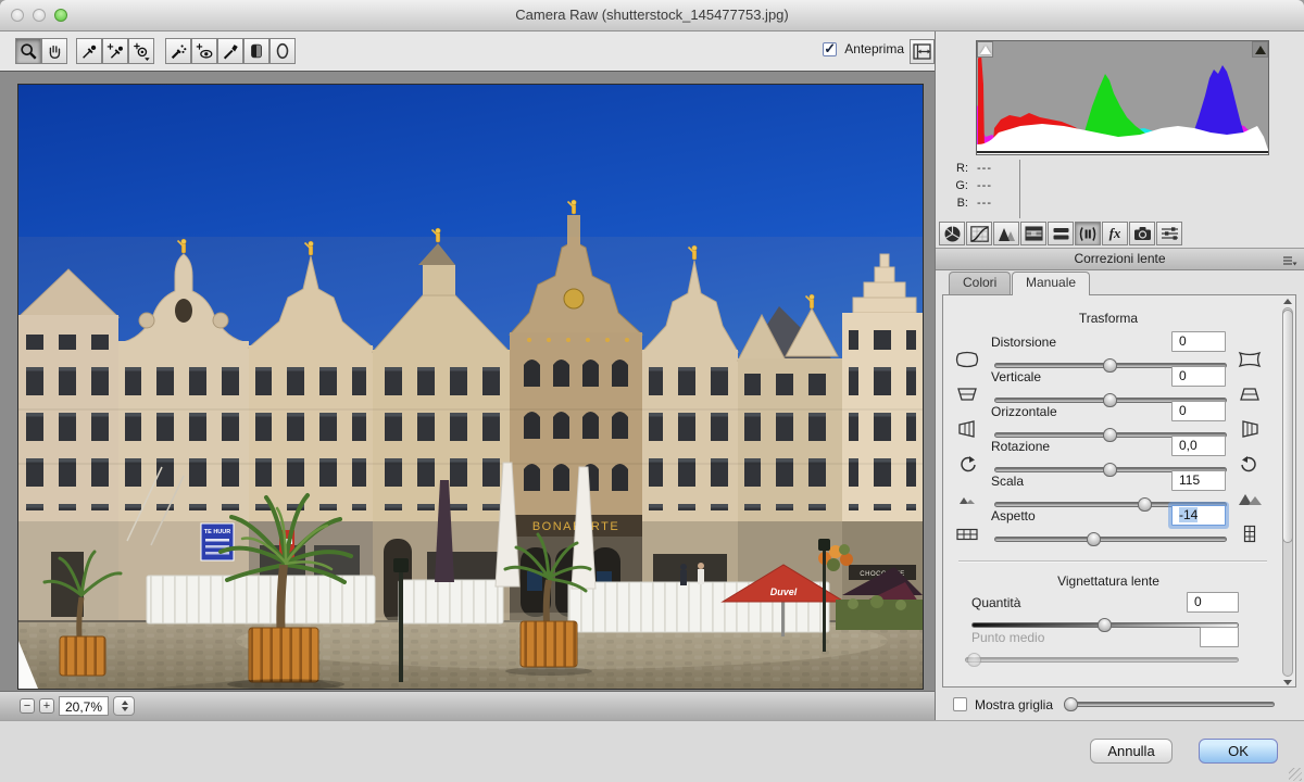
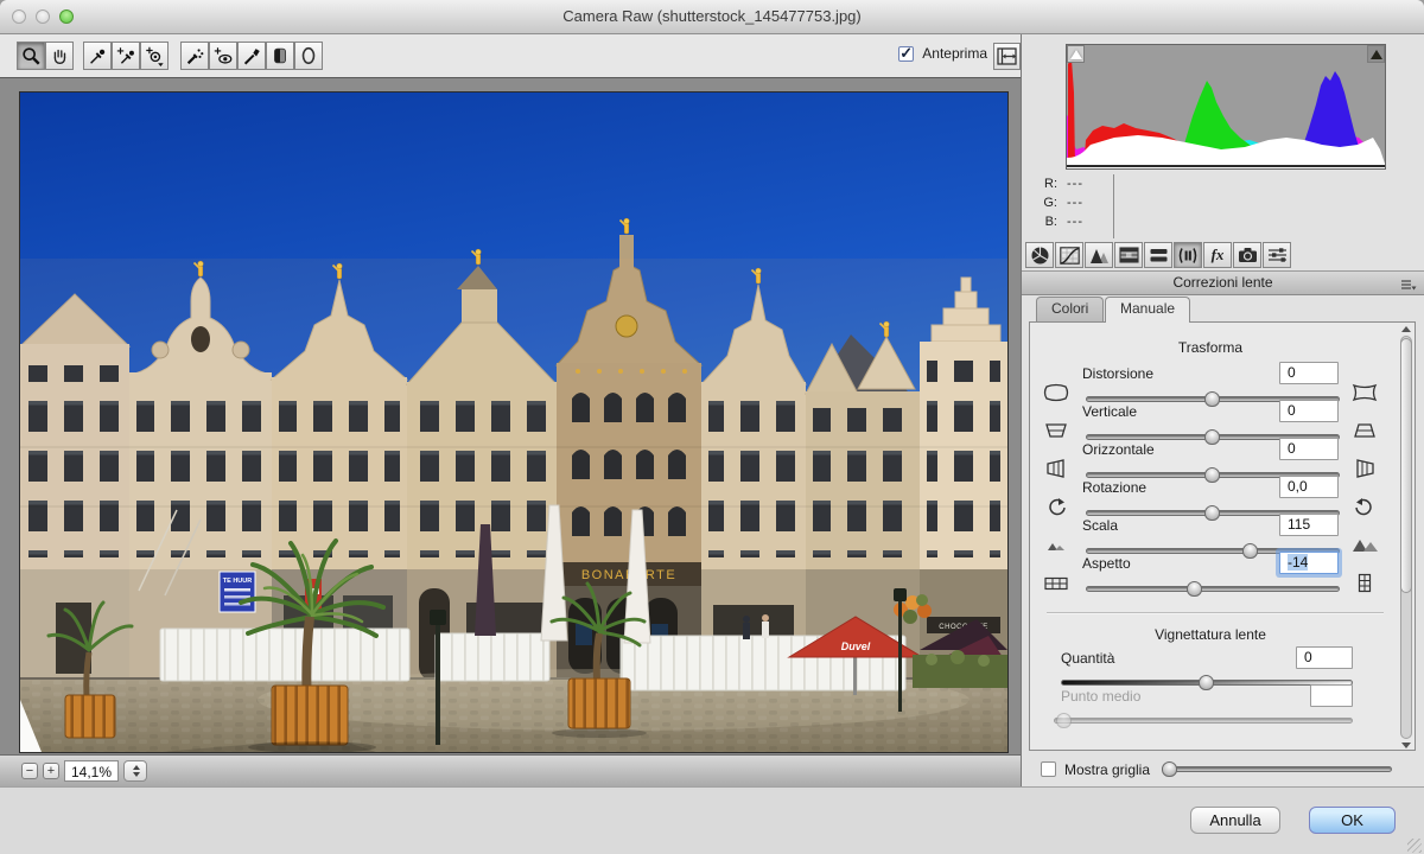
  Camera Raw (shutterstock_145477753.jpg)
  Anteprima
  BONARTE
  Duvel
  −
  +
- 20,7%
+ 14,1%
  R: ---
  G: ---
  B: ---
  fx
  Correzioni lente
  Colori
  Manuale
  Trasforma
  Distorsione
  0
  Verticale
  0
  Orizzontale
  0
  Rotazione
  0,0
  Scala
  115
  Aspetto
  -14
  Vignettatura lente
  Quantità
  0
  Punto medio
  Mostra griglia
  Annulla
  OK
